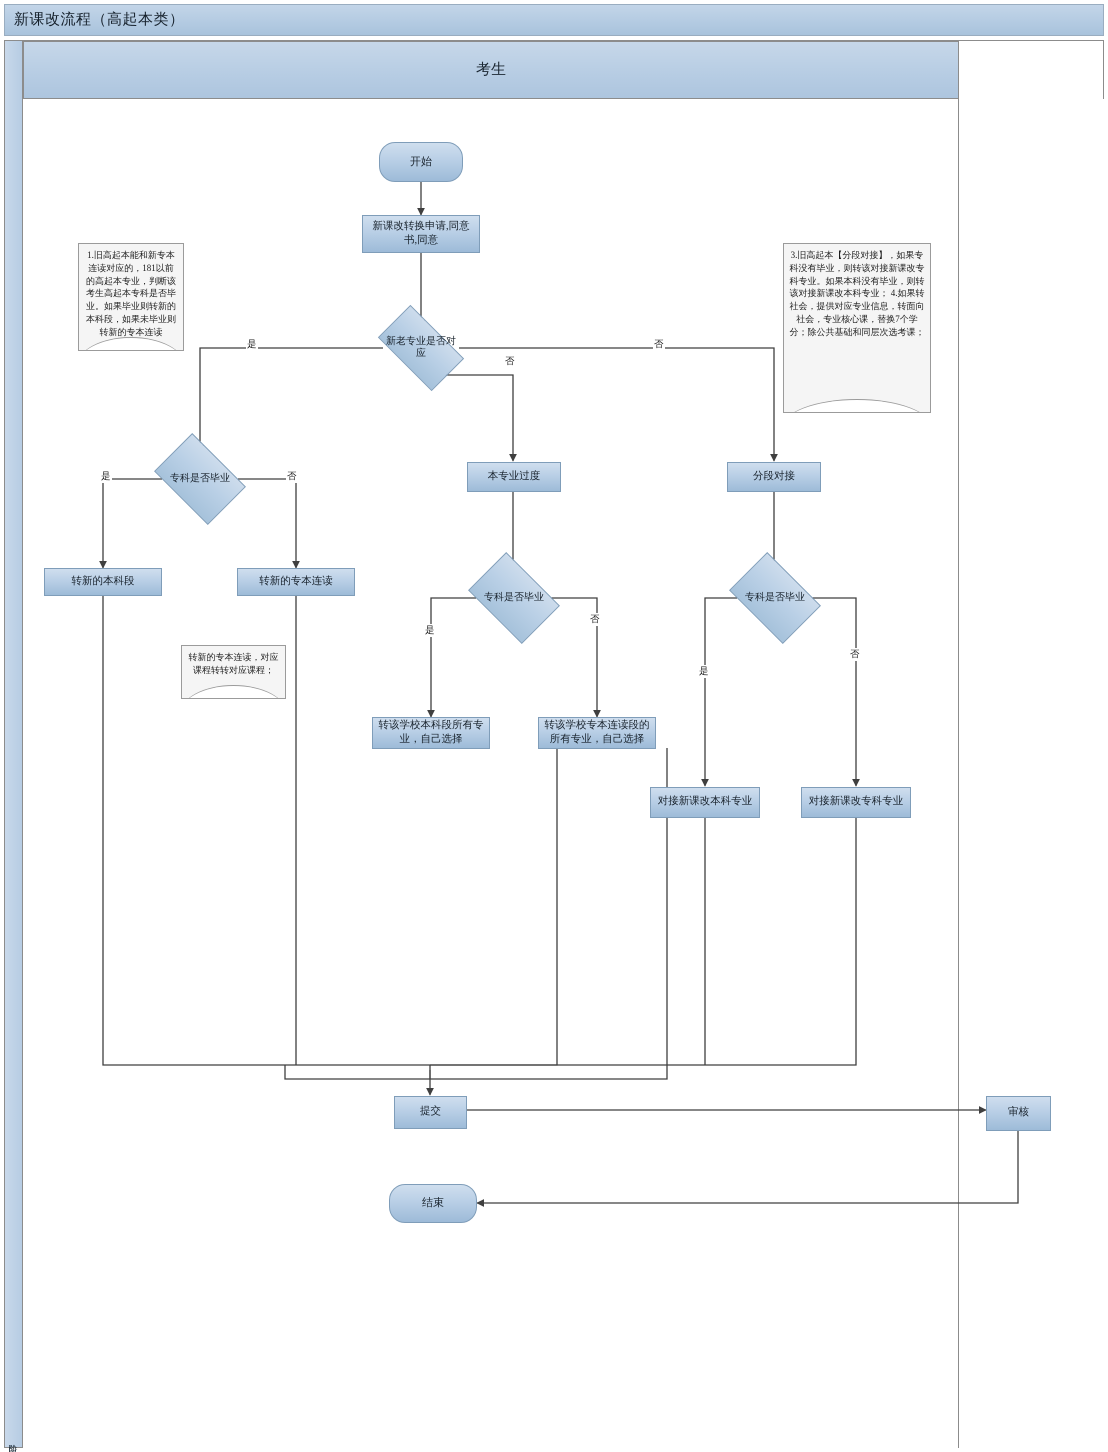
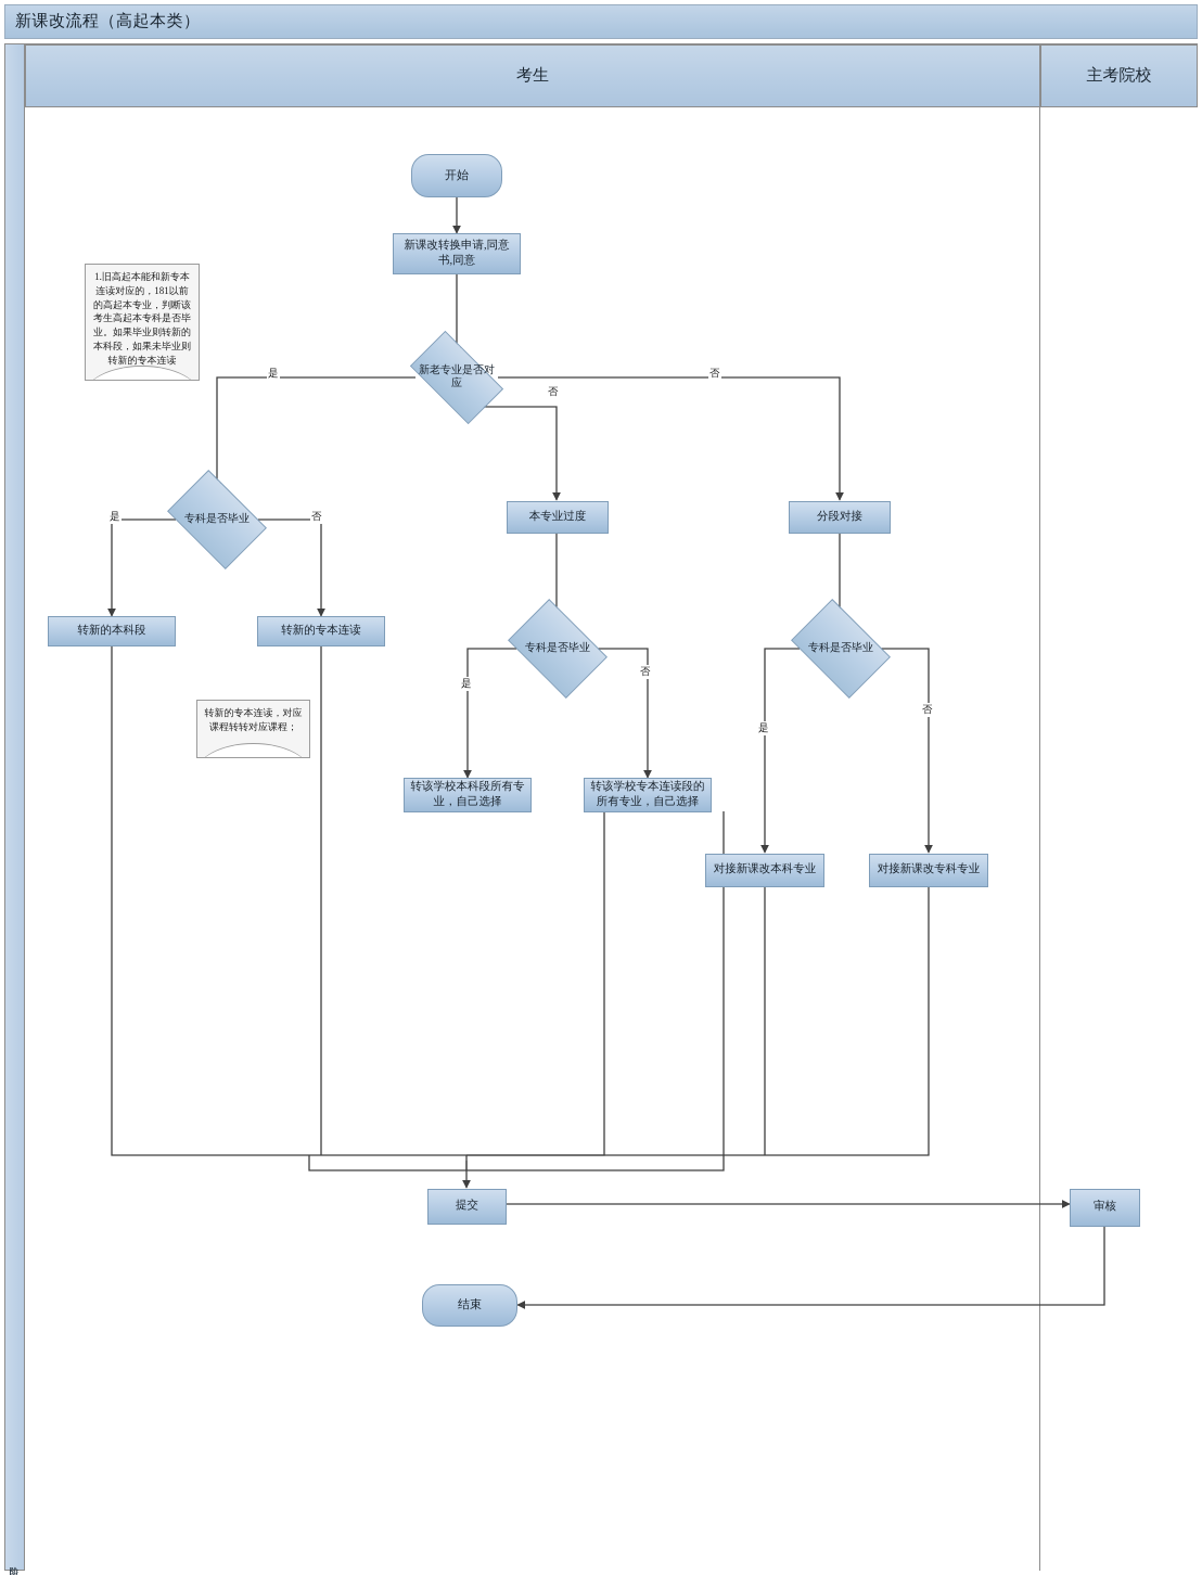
  新课改流程（高起本类）
  考生
+ 主考院校
  开始
  新课改转换申请,同意书,同意
  新老专业是否对应
  专科是否毕业
  转新的本科段
  转新的专本连读
  本专业过度
  专科是否毕业
  转该学校本科段所有专业，自己选择
  转该学校专本连读段的所有专业，自己选择
  分段对接
  专科是否毕业
  对接新课改本科专业
  对接新课改专科专业
  提交
  审核
  结束
  是
  否
  否
  是
  否
  是
  否
  是
  否
  1.旧高起本能和新专本连读对应的，181以前的高起本专业，判断该考生高起本专科是否毕业。如果毕业则转新的本科段，如果未毕业则转新的专本连读
- 3.旧高起本【分段对接】，如果专科没有毕业，则转该对接新课改专科专业。如果本科没有毕业，则转该对接新课改本科专业； 4.如果转社会，提供对应专业信息，转面向社会，专业核心课，替换7个学分；除公共基础和同层次选考课；
  转新的专本连读，对应课程转转对应课程；
